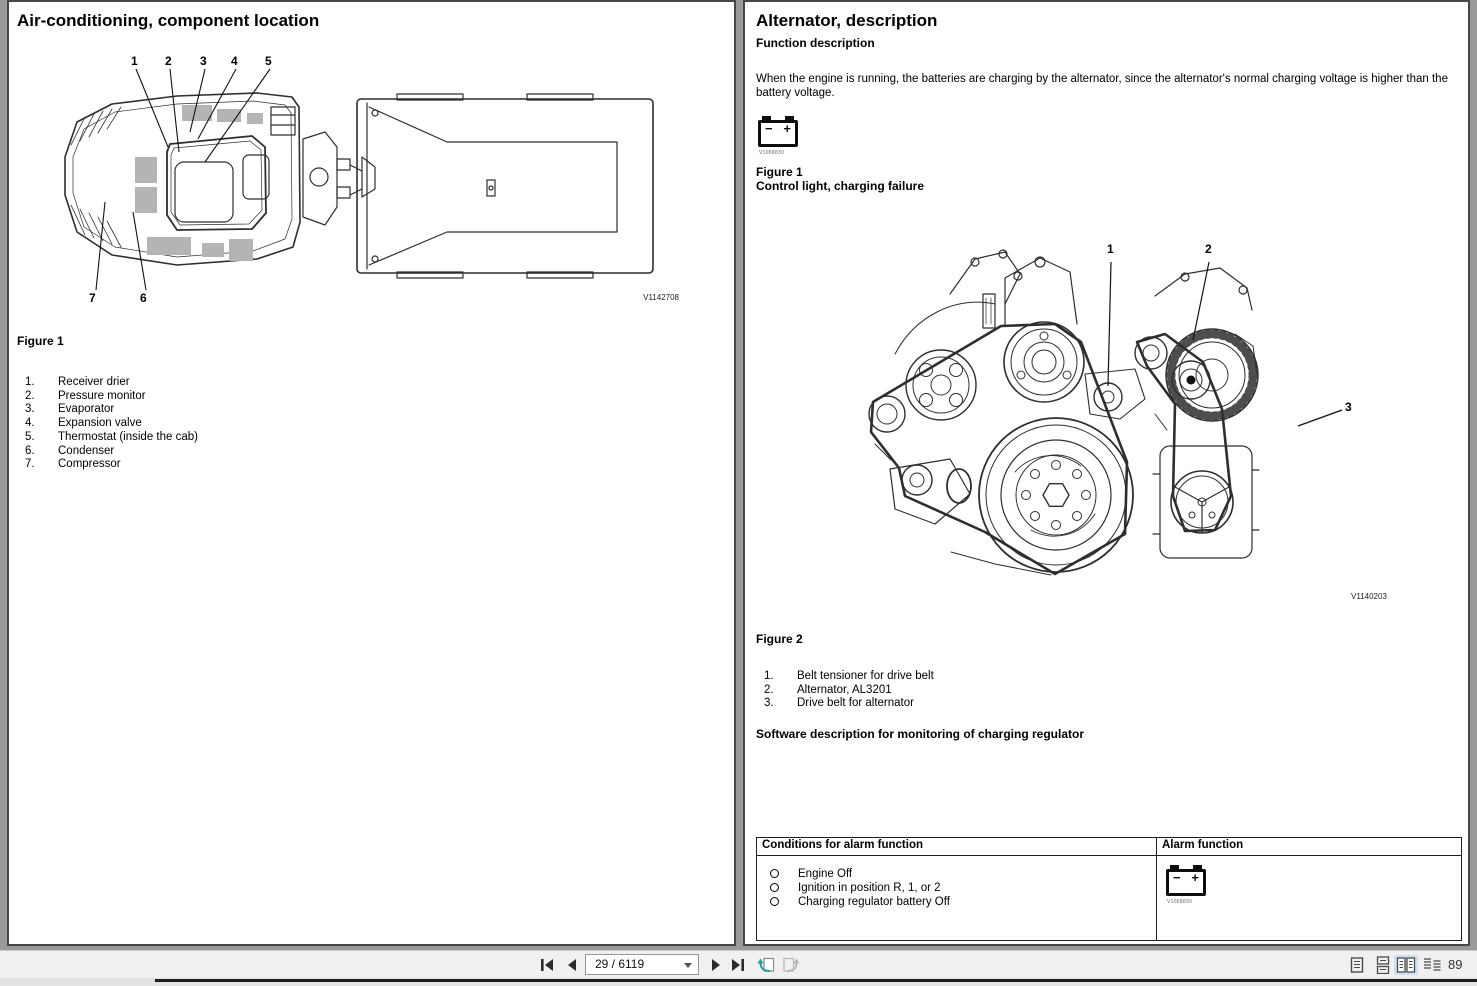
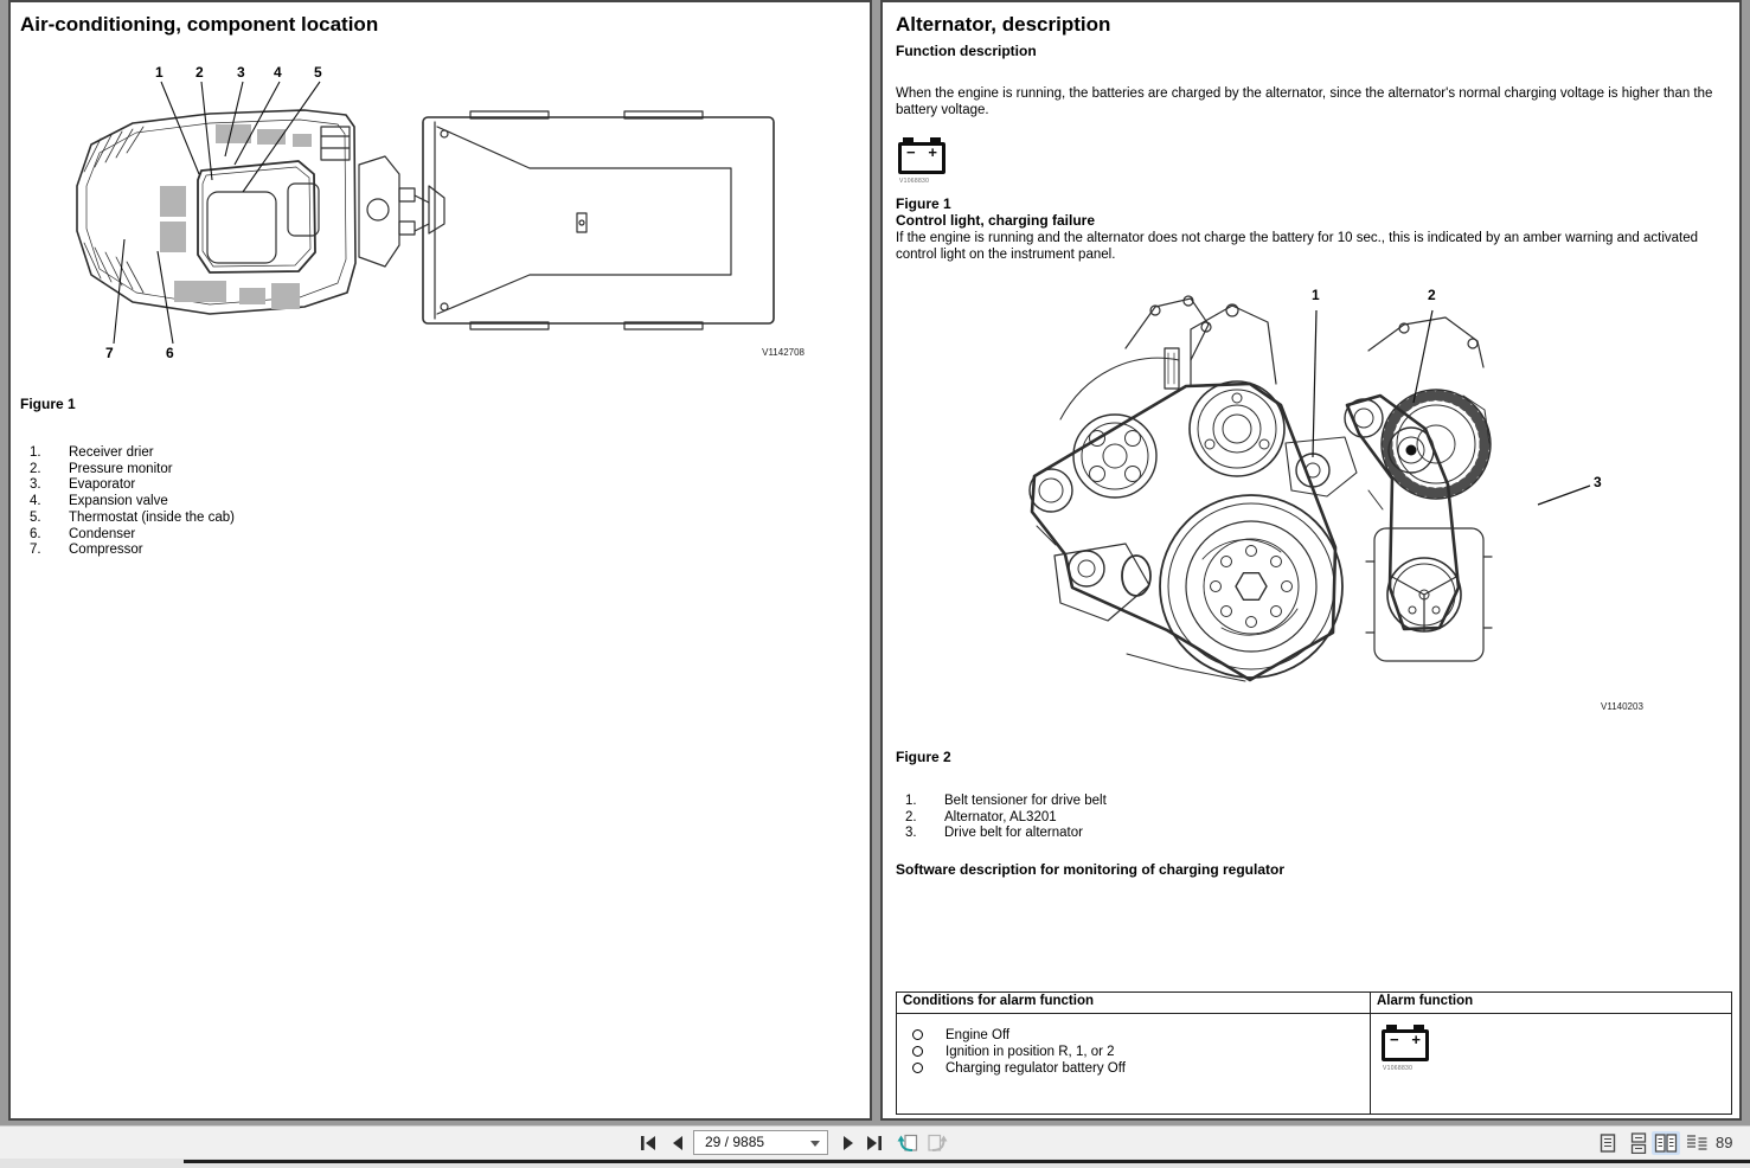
  Air-conditioning, component location
  1
  2
  3
  4
  5
  7
  6
  V1142708
  Figure 1
  1. Receiver drier
  2. Pressure monitor
  3. Evaporator
  4. Expansion valve
  5. Thermostat (inside the cab)
  6. Condenser
  7. Compressor
  Alternator, description
  Function description
- When the engine is running, the batteries are charging by the alternator, since the alternator's normal charging voltage is higher than the battery voltage.
+ When the engine is running, the batteries are charged by the alternator, since the alternator's normal charging voltage is higher than the battery voltage.
  −
  +
  Figure 1
  Control light, charging failure
+ If the engine is running and the alternator does not charge the battery for 10 sec., this is indicated by an amber warning and activated control light on the instrument panel.
  1
  2
  3
  V1140203
  Figure 2
  1. Belt tensioner for drive belt
  2. Alternator, AL3201
  3. Drive belt for alternator
  Software description for monitoring of charging regulator
  Conditions for alarm function	Alarm function
  Engine Off Ignition in position R, 1, or 2 Charging regulator battery Off	− +
- 29 / 6119
+ 29 / 9885
  89
